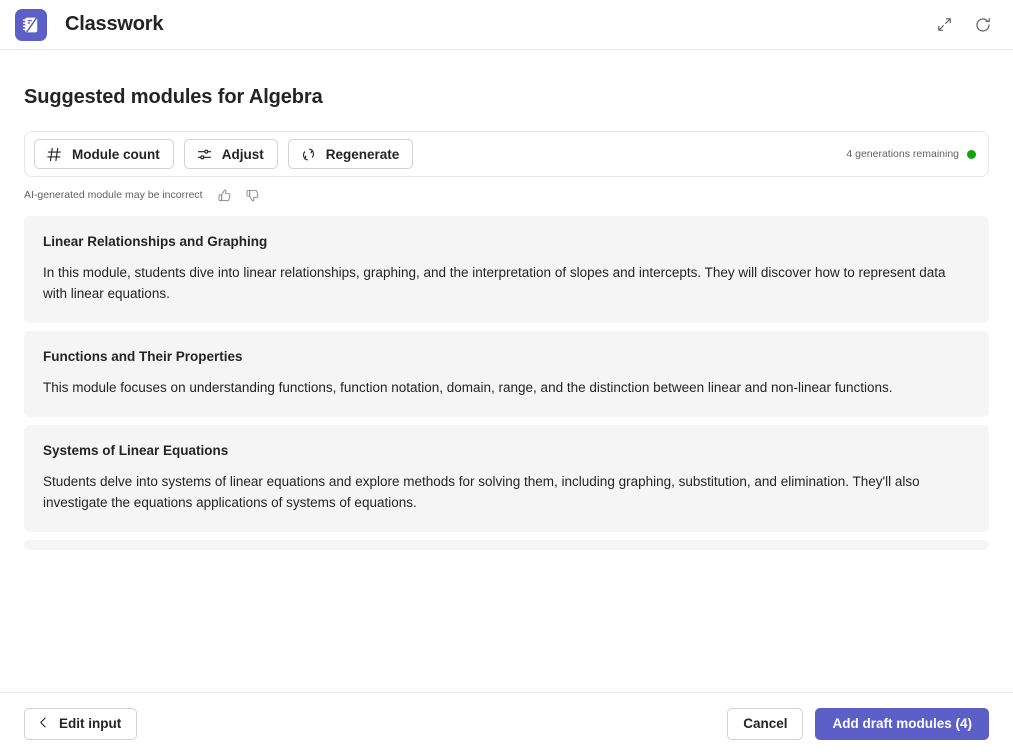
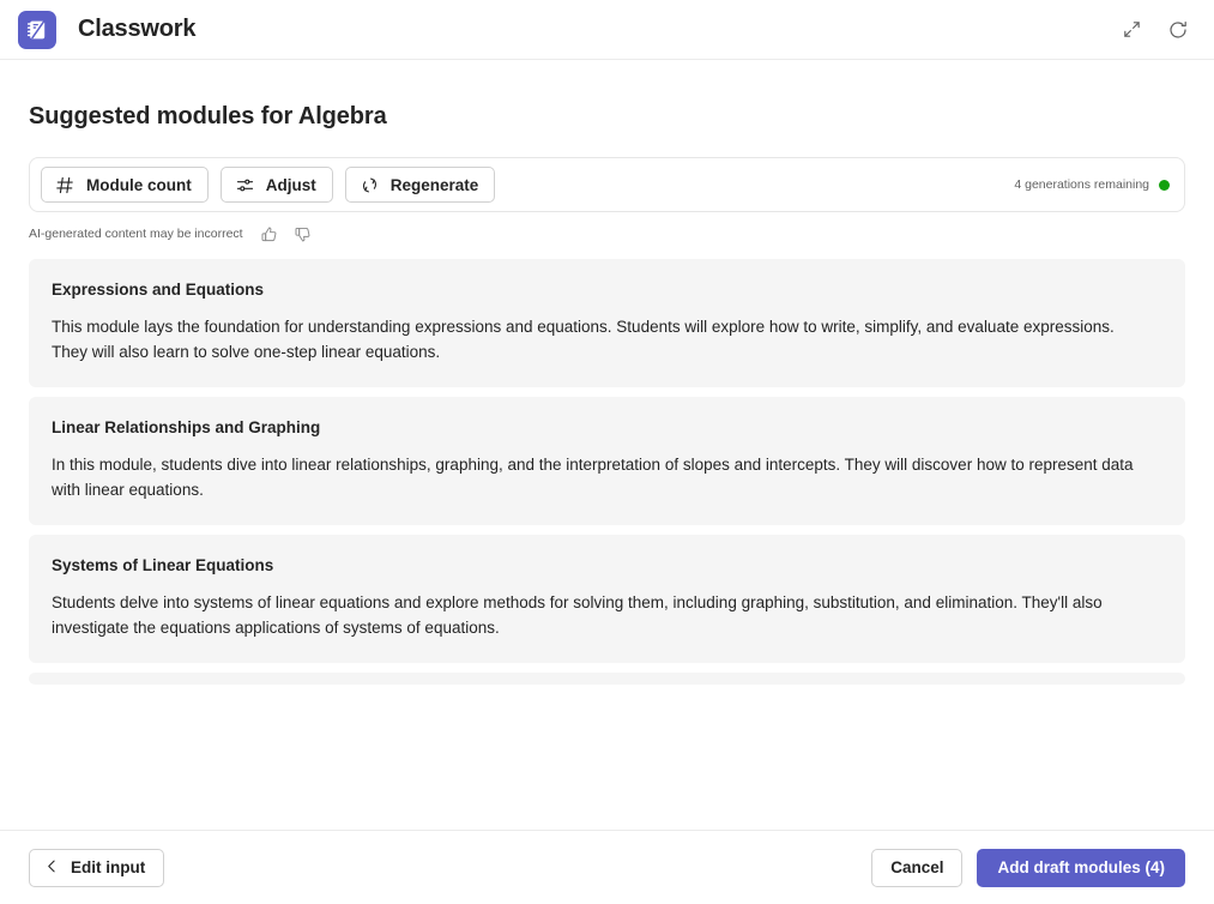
  Classwork
  Suggested modules for Algebra
  Module count
  Adjust
  Regenerate
  4 generations remaining
- AI-generated module may be incorrect
+ AI-generated content may be incorrect
+ Expressions and Equations
+ This module lays the foundation for understanding expressions and equations. Students will explore how to write, simplify, and evaluate expressions. They will also learn to solve one-step linear equations.
  Linear Relationships and Graphing
  In this module, students dive into linear relationships, graphing, and the interpretation of slopes and intercepts. They will discover how to represent data with linear equations.
- Functions and Their Properties
- This module focuses on understanding functions, function notation, domain, range, and the distinction between linear and non-linear functions.
  Systems of Linear Equations
  Students delve into systems of linear equations and explore methods for solving them, including graphing, substitution, and elimination. They'll also investigate the equations applications of systems of equations.
  Edit input
  Cancel
  Add draft modules (4)
